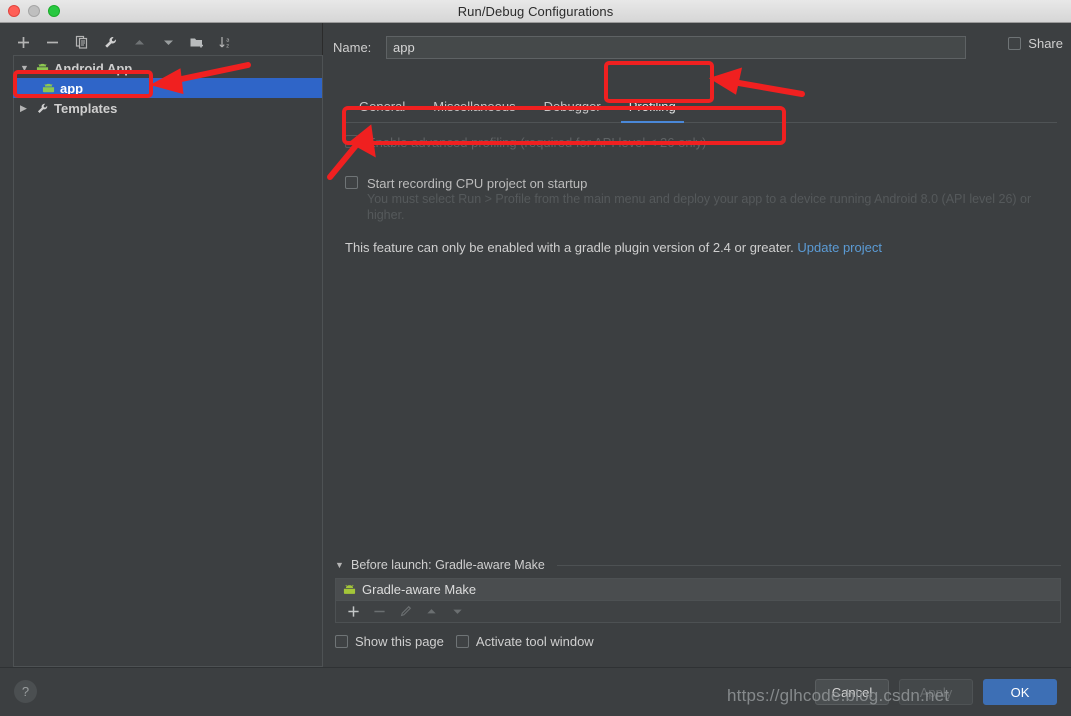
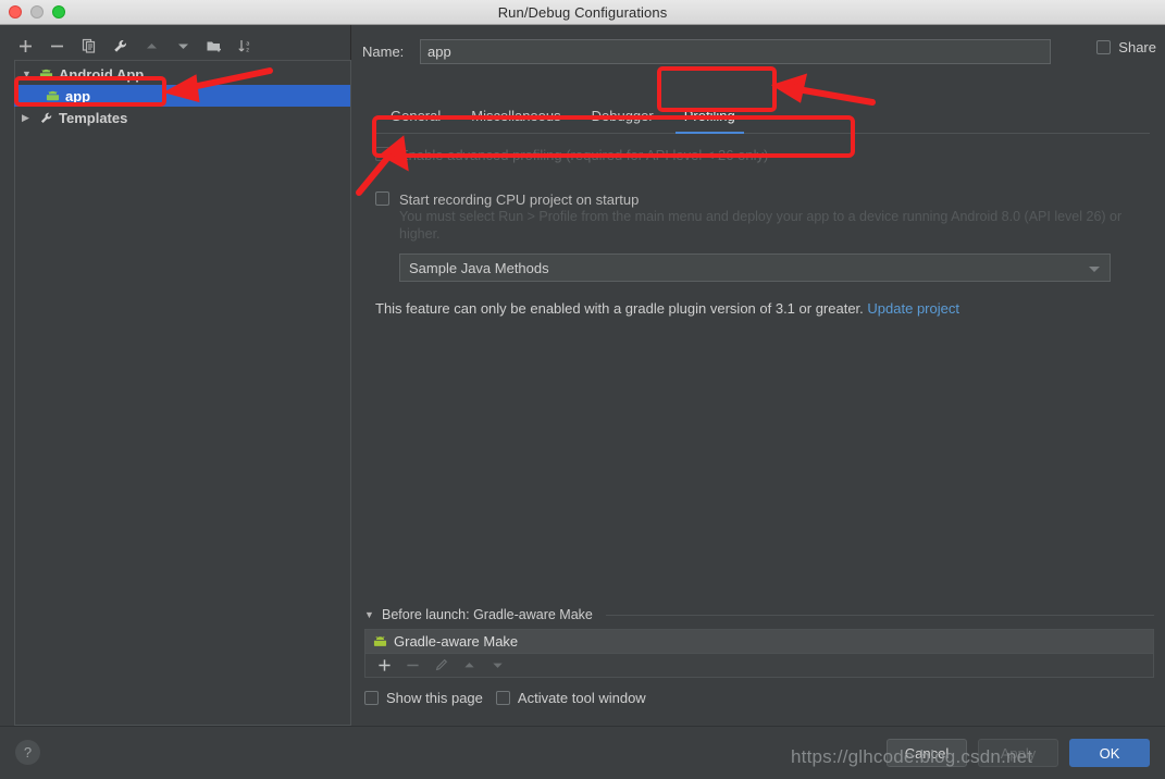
  Run/Debug Configurations
  ▼
  Android App
  app
  ▶
  Templates
  Name:
  app
  Share
  Start recording CPU project on startup
  You must select Run > Profile from the main menu and deploy your app to a device running Android 8.0 (API level 26) or higher.
+ Sample Java Methods
- This feature can only be enabled with a gradle plugin version of 2.4 or greater. Update project
+ This feature can only be enabled with a gradle plugin version of 3.1 or greater. Update project
  ▼
  Before launch: Gradle-aware Make
  Gradle-aware Make
  Show this page
  Activate tool window
  ?
  Cancel
  Apply
  OK
  https://glhcode.blog.csdn.net
